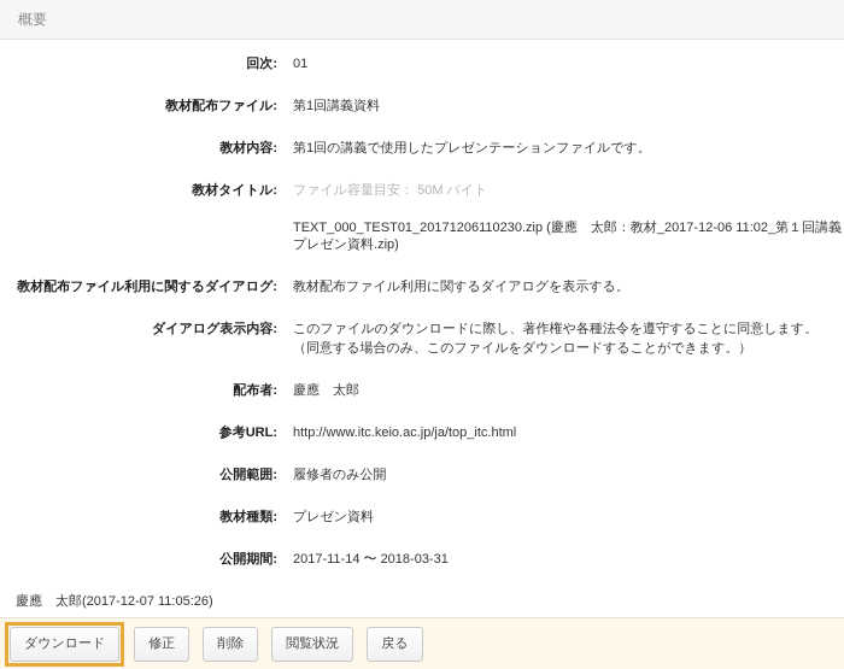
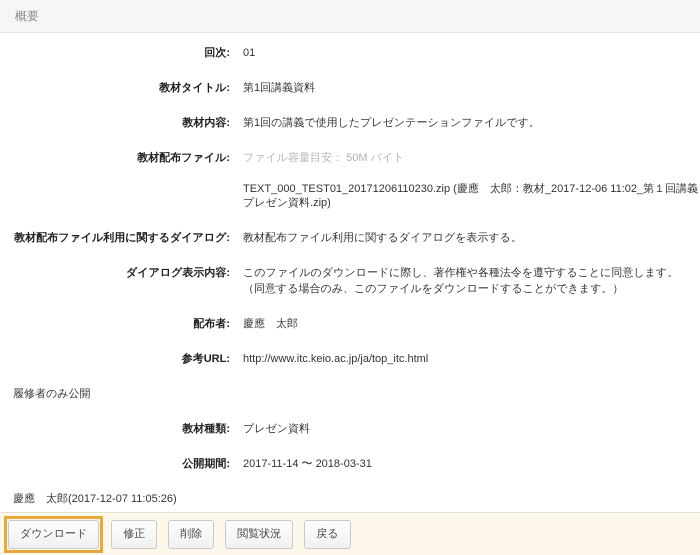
  概要
  回次:
  01
- 教材配布ファイル:
+ 教材タイトル:
  第1回講義資料
  教材内容:
  第1回の講義で使用したプレゼンテーションファイルです。
- 教材タイトル:
+ 教材配布ファイル:
  ファイル容量目安： 50M バイト
  TEXT_000_TEST01_20171206110230.zip (慶應 太郎：教材_2017-12-06 11:02_第１回講義プレゼン資料.zip)
  教材配布ファイル利用に関するダイアログ:
  教材配布ファイル利用に関するダイアログを表示する。
  ダイアログ表示内容:
  このファイルのダウンロードに際し、著作権や各種法令を遵守することに同意します。
  （同意する場合のみ、このファイルをダウンロードすることができます。）
  配布者:
  慶應 太郎
  参考URL:
  http://www.itc.keio.ac.jp/ja/top_itc.html
- 公開範囲:
  履修者のみ公開
  教材種類:
  プレゼン資料
  公開期間:
  2017-11-14 〜 2018-03-31
  慶應 太郎(2017-12-07 11:05:26)
  ダウンロード
  修正
  削除
  閲覧状況
  戻る
